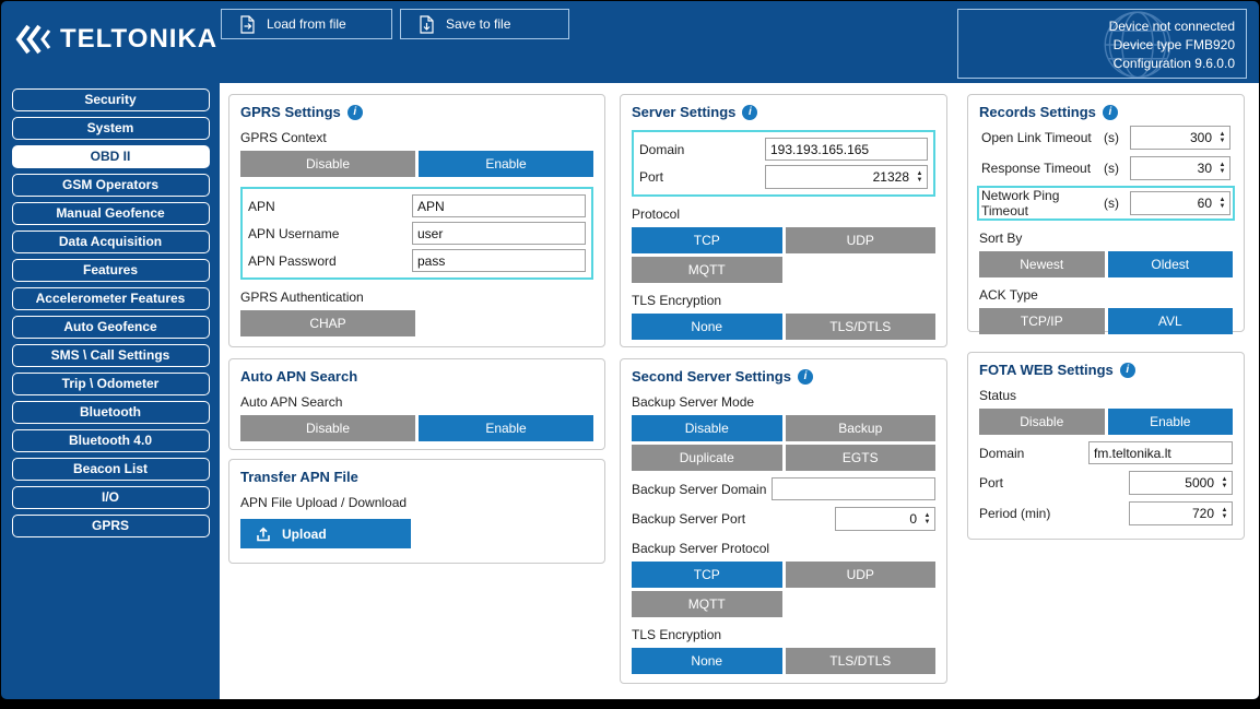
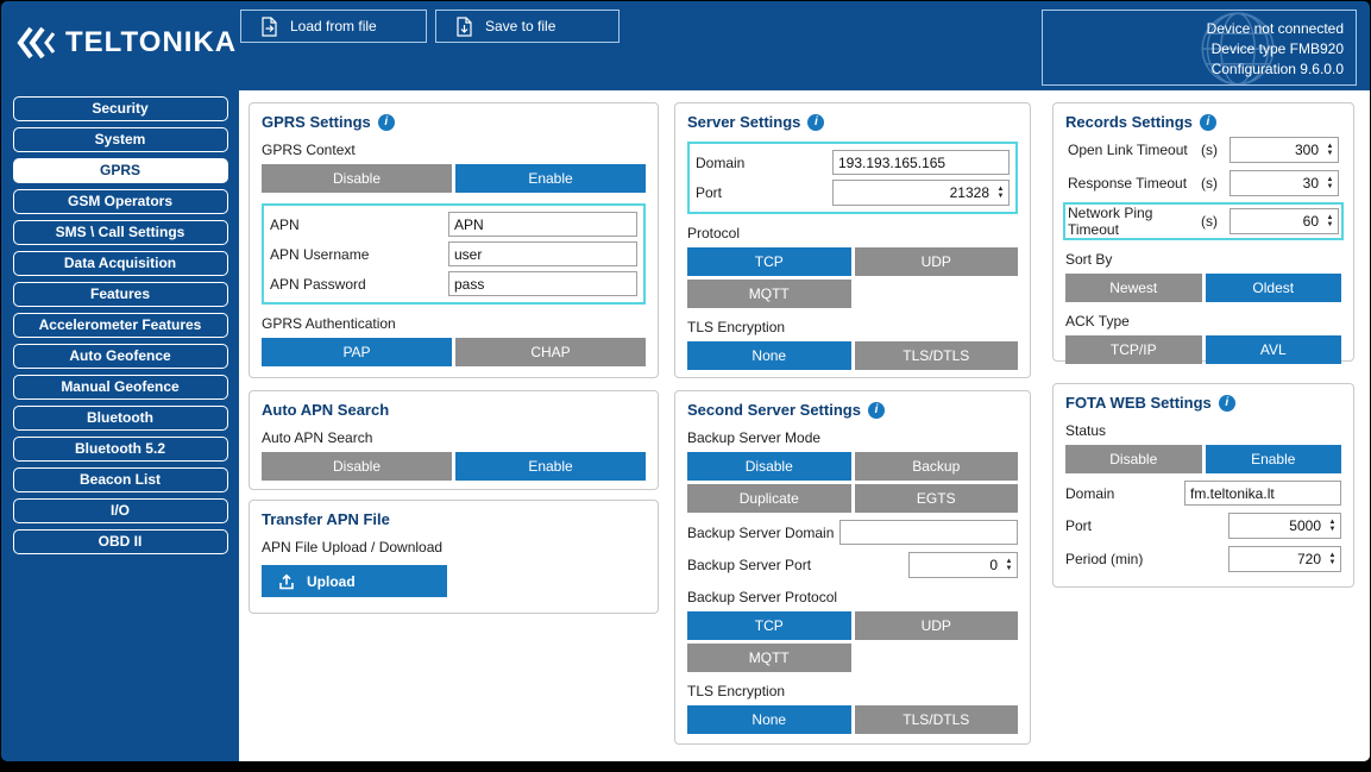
  TELTONIKA
  Load from file
  Save to file
  Device not connected
  Device type FMB920
  Configuration 9.6.0.0
  Security
  System
- OBD II
+ GPRS
  GSM Operators
- Manual Geofence
+ SMS \ Call Settings
  Data Acquisition
  Features
  Accelerometer Features
  Auto Geofence
- SMS \ Call Settings
+ Manual Geofence
- Trip \ Odometer
  Bluetooth
- Bluetooth 4.0
+ Bluetooth 5.2
  Beacon List
  I/O
- GPRS
+ OBD II
  GPRS Settings
  i
  GPRS Context
  Disable
  Enable
  APN
  APN
  APN Username
  user
  APN Password
  pass
  GPRS Authentication
+ PAP
  CHAP
  Auto APN Search
  Auto APN Search
  Disable
  Enable
  Transfer APN File
  APN File Upload / Download
  Upload
  Server Settings
  i
  Domain
  193.193.165.165
  Port
  21328
  Protocol
  TCP
  UDP
  MQTT
  TLS Encryption
  None
  TLS/DTLS
  Second Server Settings
  i
  Backup Server Mode
  Disable
  Backup
  Duplicate
  EGTS
  Backup Server Domain
  Backup Server Port
  0
  Backup Server Protocol
  TCP
  UDP
  MQTT
  TLS Encryption
  None
  TLS/DTLS
  Records Settings
  i
  Open Link Timeout
  (s)
  300
  Response Timeout
  (s)
  30
  Network Ping Timeout
  (s)
  60
  Sort By
  Newest
  Oldest
  ACK Type
  TCP/IP
  AVL
  FOTA WEB Settings
  i
  Status
  Disable
  Enable
  Domain
  fm.teltonika.lt
  Port
  5000
  Period (min)
  720
